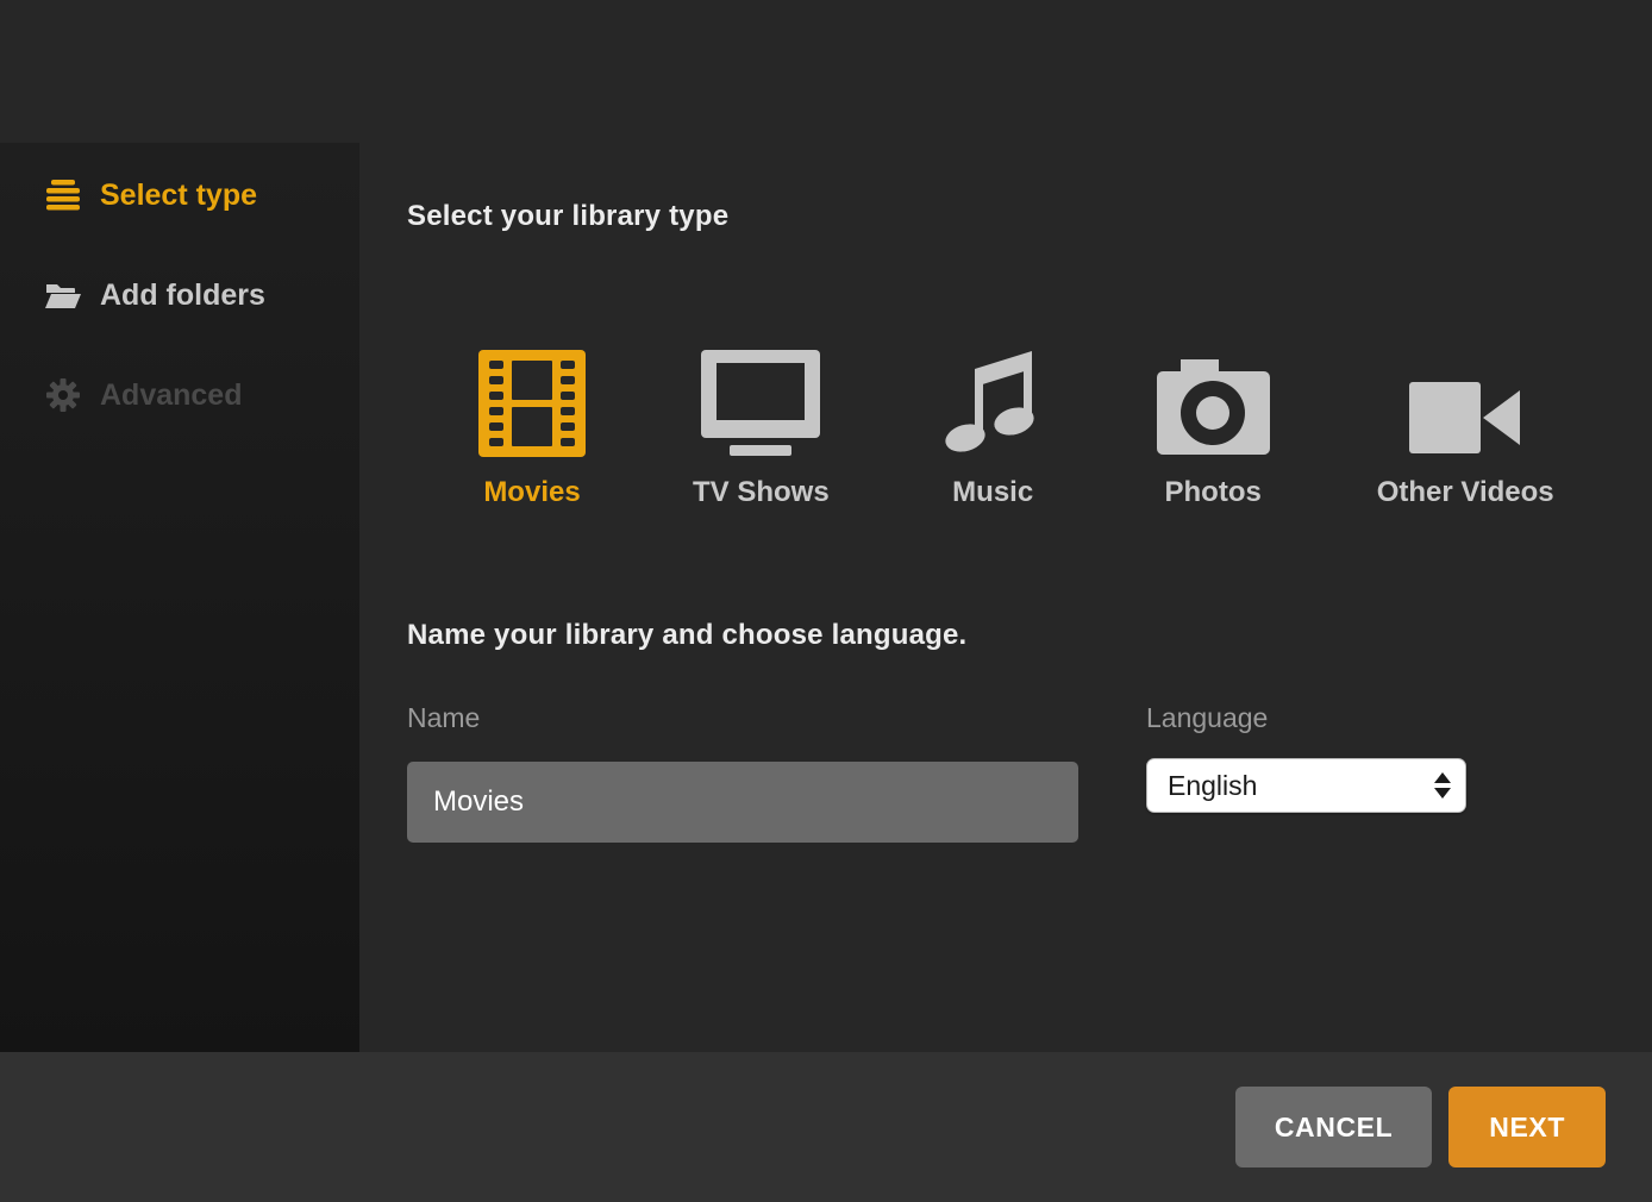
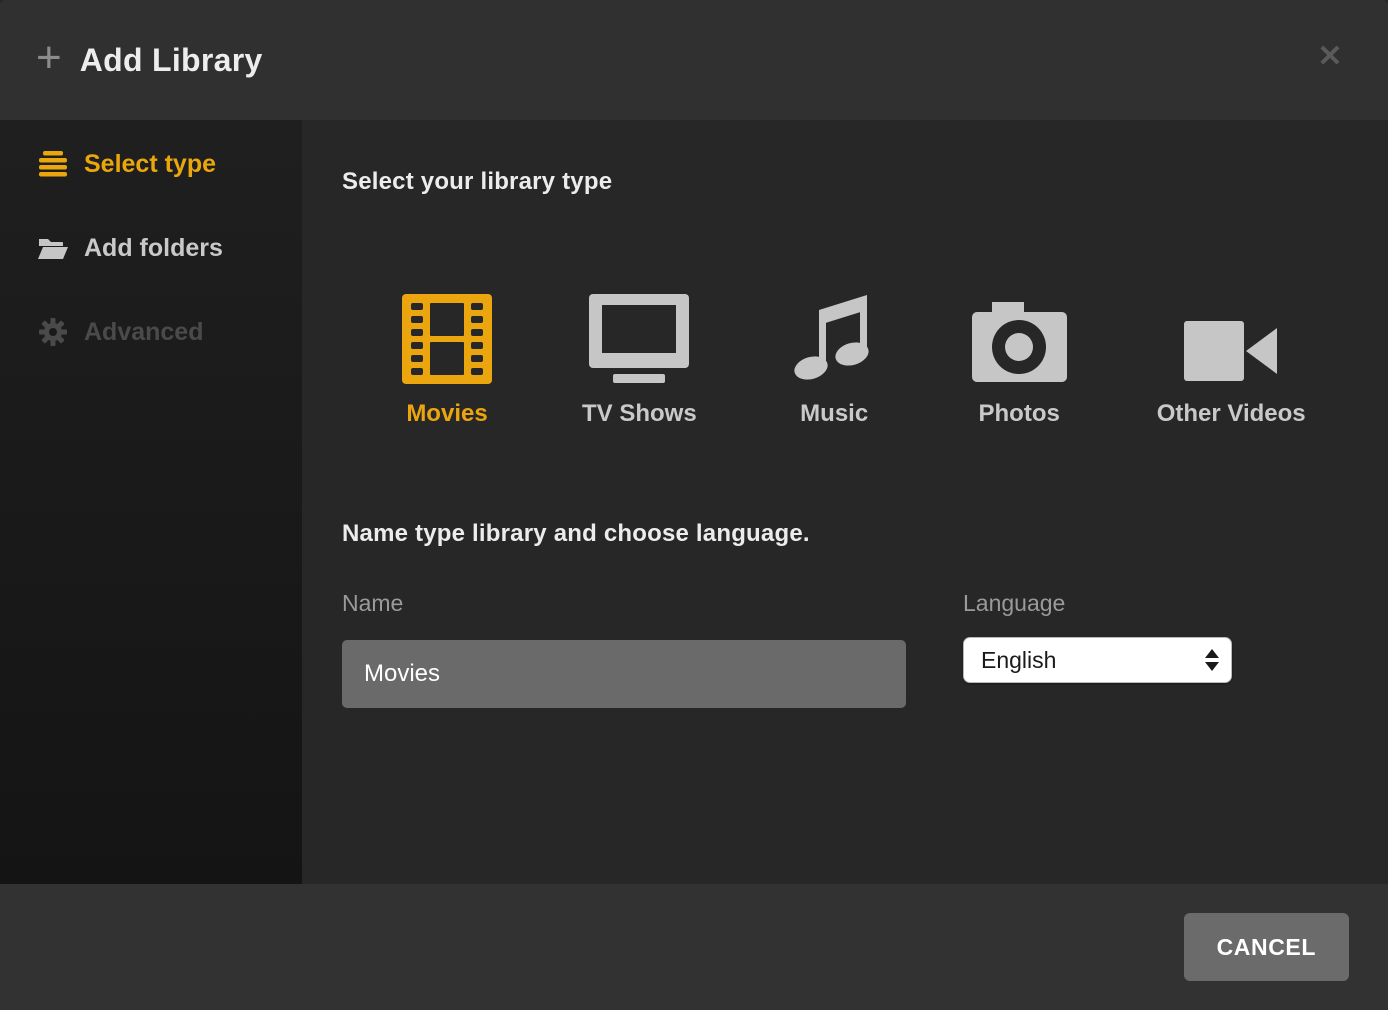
+ +
+ Add Library
+ ✕
  Select type
  Add folders
  Advanced
  Select your library type
  Movies
  TV Shows
  Music
  Photos
  Other Videos
- Name your library and choose language.
+ Name type library and choose language.
  Name
  Movies
  Language
  English
  CANCEL
- NEXT
